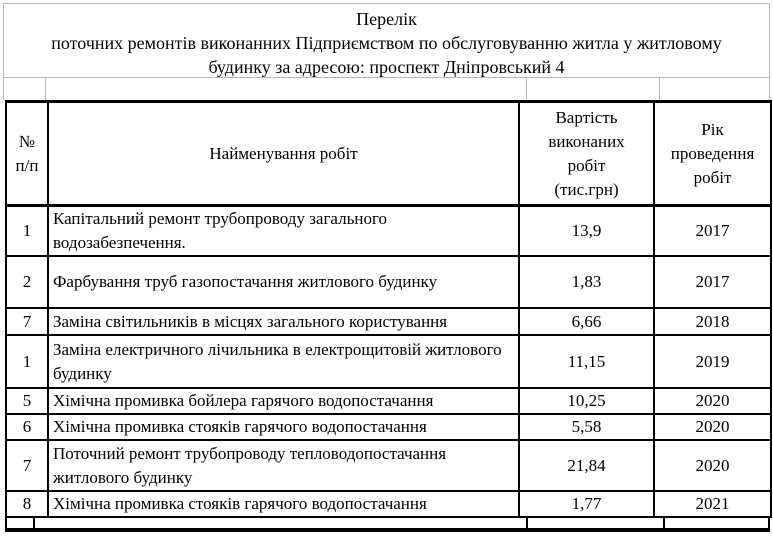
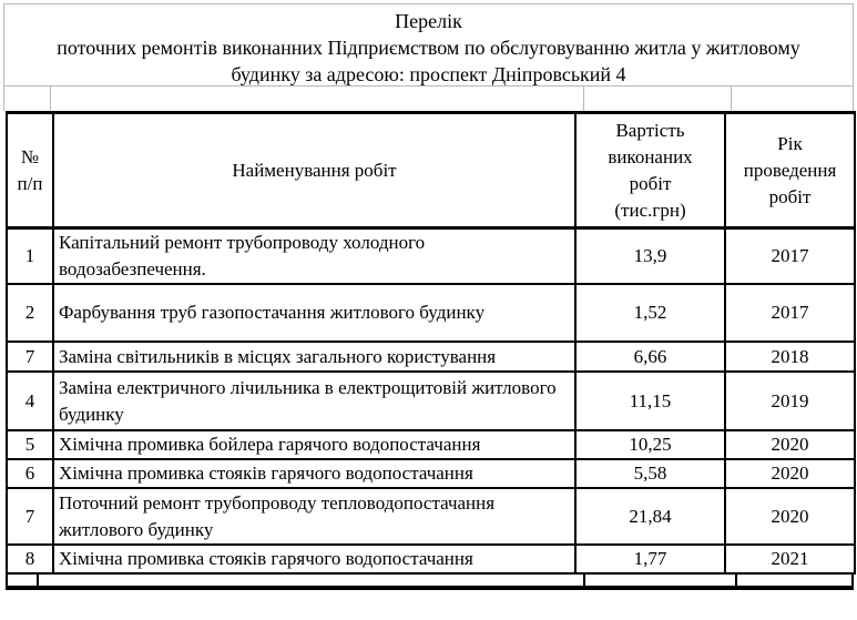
  Перелік
  поточних ремонтів виконанних Підприємством по обслуговуванню житла у житловому
  будинку за адресою: проспект Дніпровський 4
  № п/п	Найменування робіт	Вартість виконаних робіт (тис.грн)	Рік проведення робіт
- 1	Капітальний ремонт трубопроводу загального водозабезпечення.	13,9	2017
+ 1	Капітальний ремонт трубопроводу холодного водозабезпечення.	13,9	2017
- 2	Фарбування труб газопостачання житлового будинку	1,83	2017
+ 2	Фарбування труб газопостачання житлового будинку	1,52	2017
  7	Заміна світильників в місцях загального користування	6,66	2018
- 1	Заміна електричного лічильника в електрощитовій житлового будинку	11,15	2019
+ 4	Заміна електричного лічильника в електрощитовій житлового будинку	11,15	2019
  5	Хімічна промивка бойлера гарячого водопостачання	10,25	2020
  6	Хімічна промивка стояків гарячого водопостачання	5,58	2020
  7	Поточний ремонт трубопроводу тепловодопостачання житлового будинку	21,84	2020
  8	Хімічна промивка стояків гарячого водопостачання	1,77	2021
